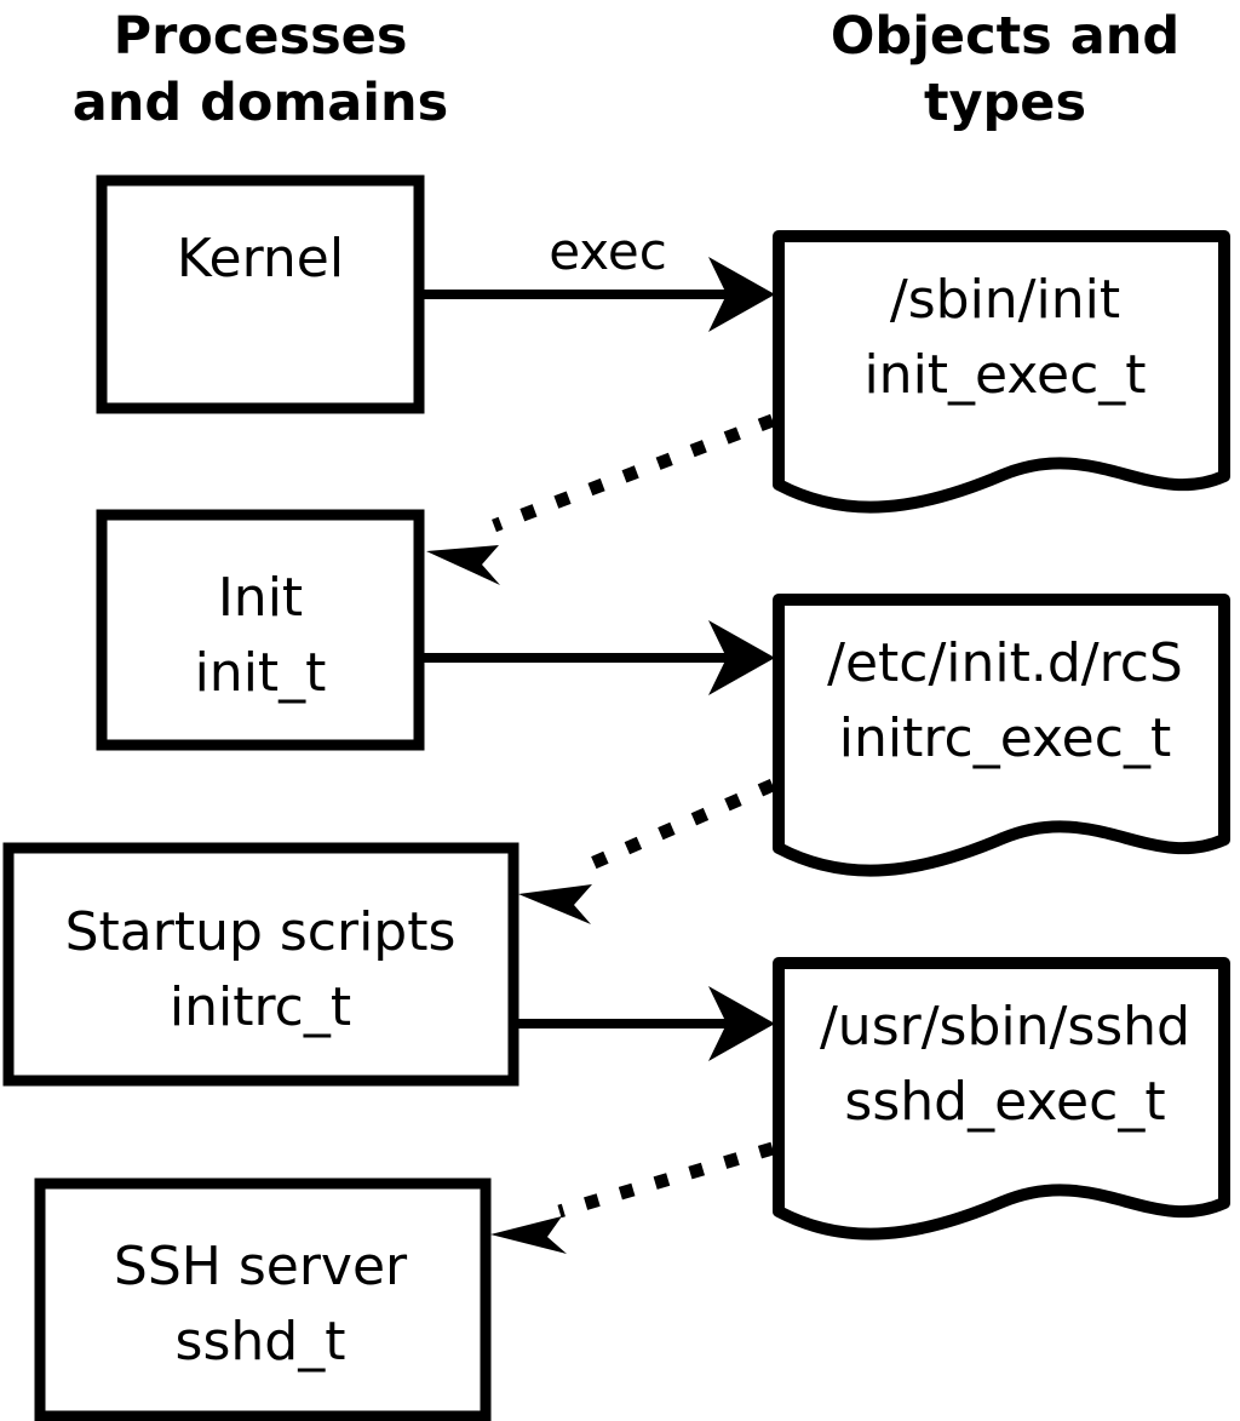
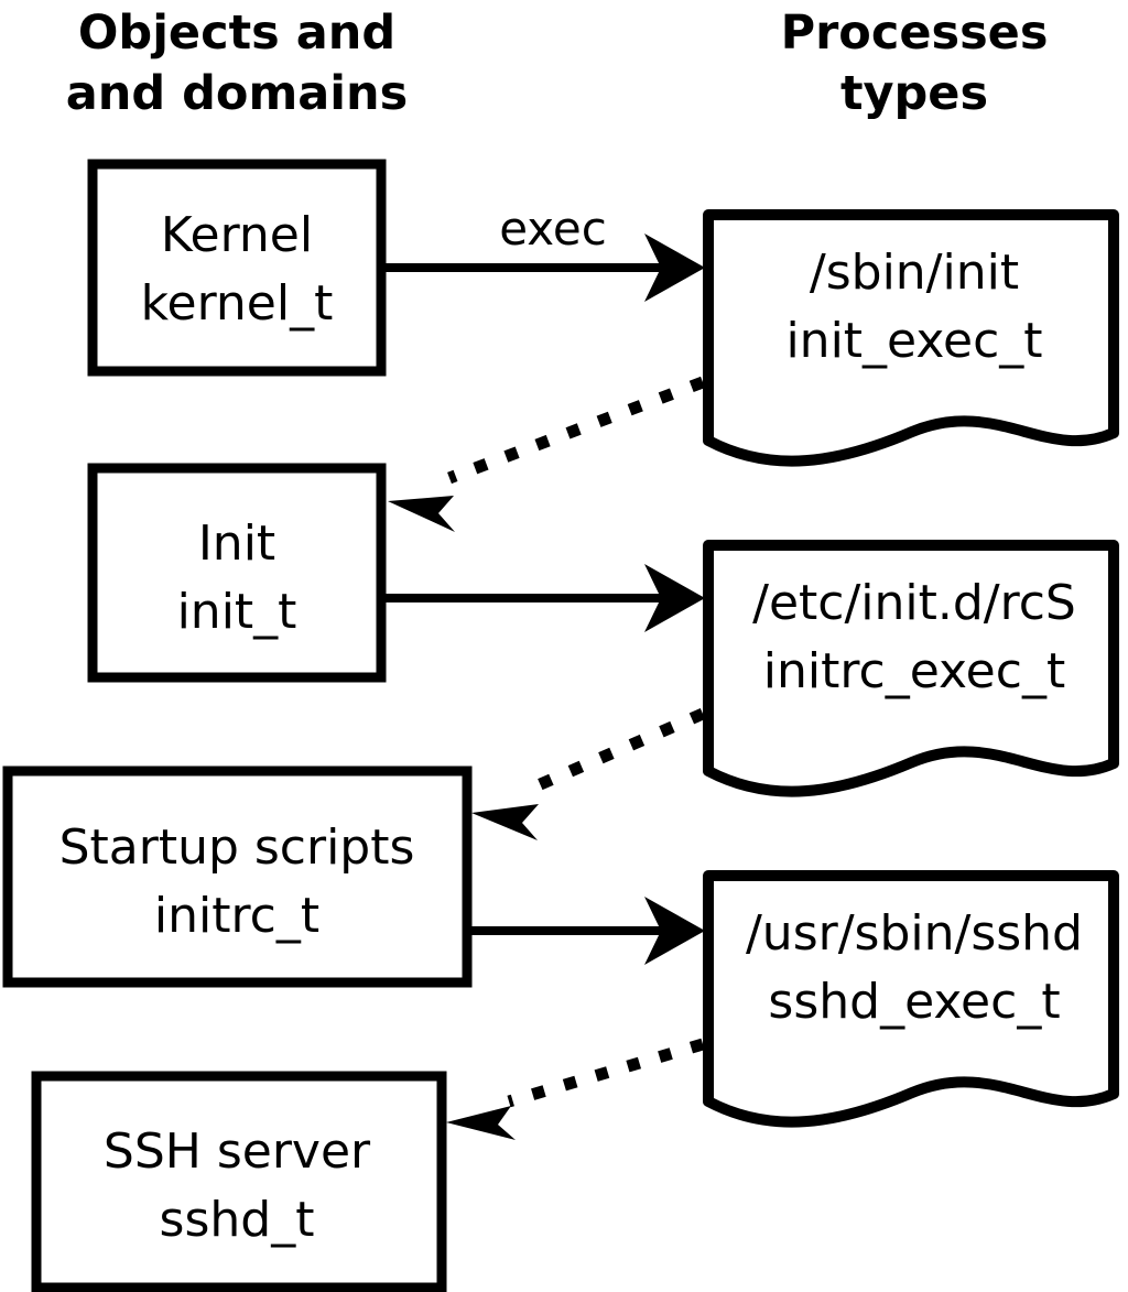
- Processes
+ Objects and
  and domains
- Objects and
+ Processes
  types
  exec
  Kernel
+ kernel_t
  Init
  init_t
  Startup scripts
  initrc_t
  SSH server
  sshd_t
  /sbin/init
  init_exec_t
  /etc/init.d/rcS
  initrc_exec_t
  /usr/sbin/sshd
  sshd_exec_t
